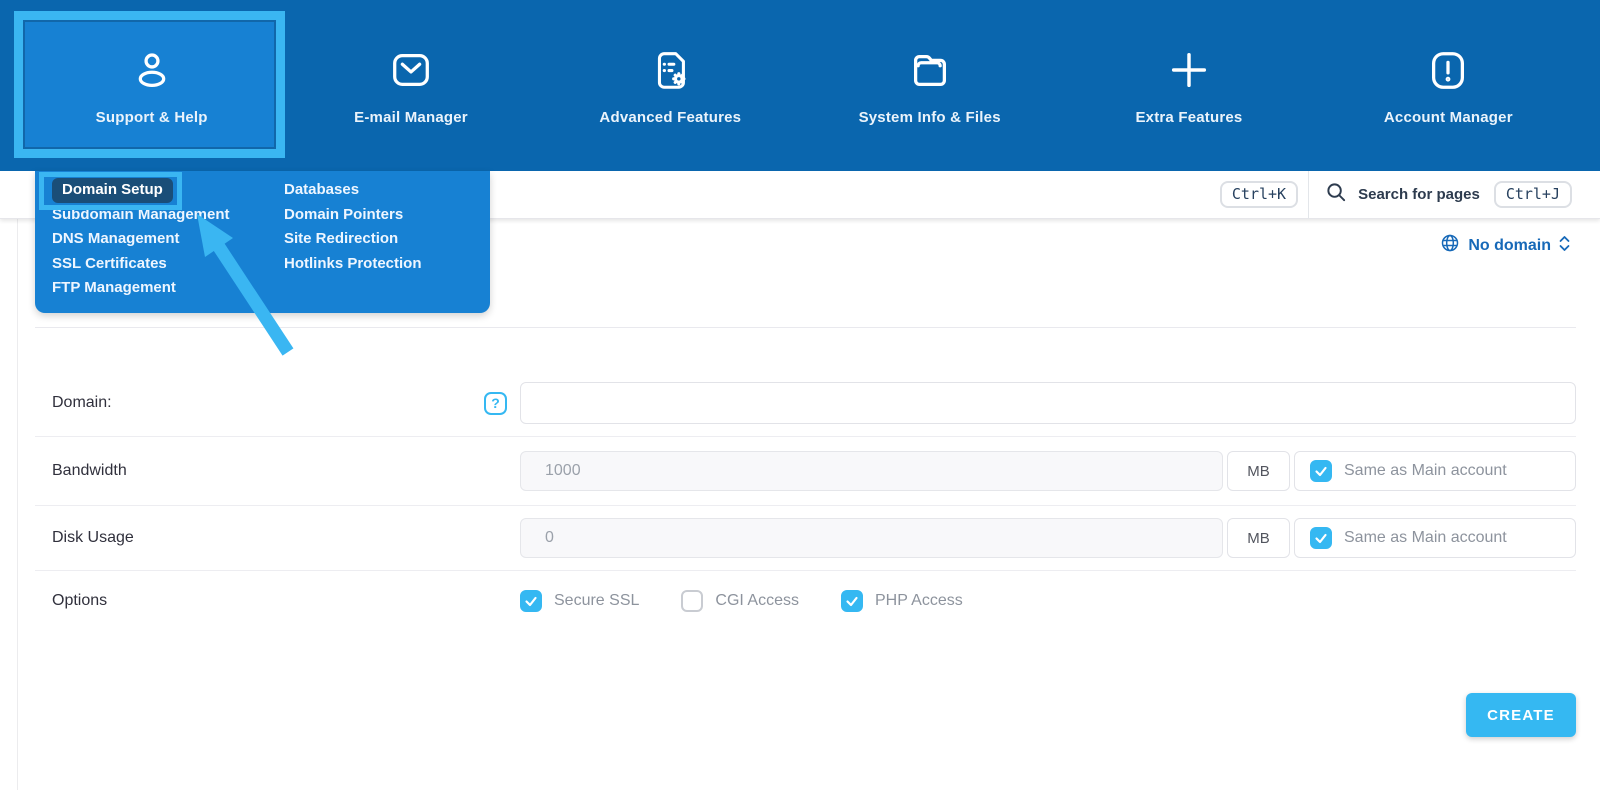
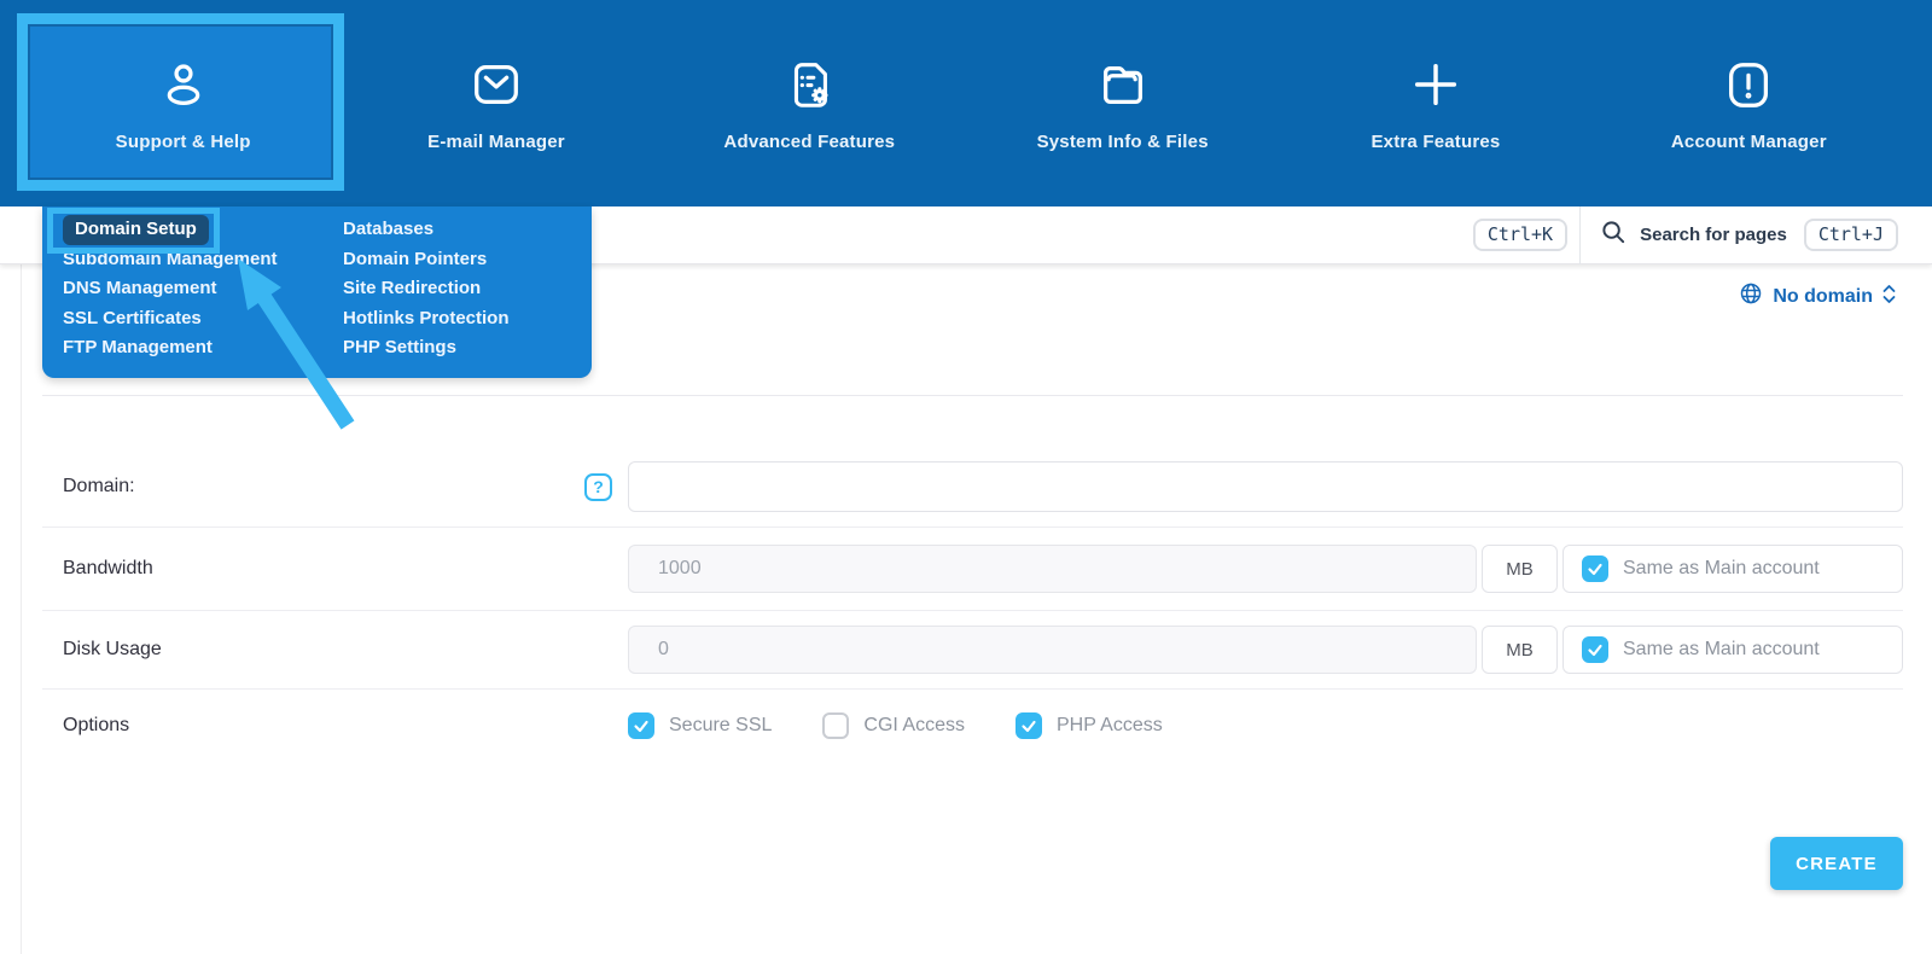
  Support & Help
  E-mail Manager
  Advanced Features
  System Info & Files
  Extra Features
  Account Manager
  Ctrl+K
  Search for pages
  Ctrl+J
  Domain Setup
  Subdomain Management
  DNS Management
  SSL Certificates
  FTP Management
  Databases
  Domain Pointers
  Site Redirection
  Hotlinks Protection
+ PHP Settings
  No domain
  Domain:
  ?
  Bandwidth
  1000
  MB
  Same as Main account
  Disk Usage
  0
  MB
  Same as Main account
  Options
  Secure SSL
  CGI Access
  PHP Access
  CREATE
